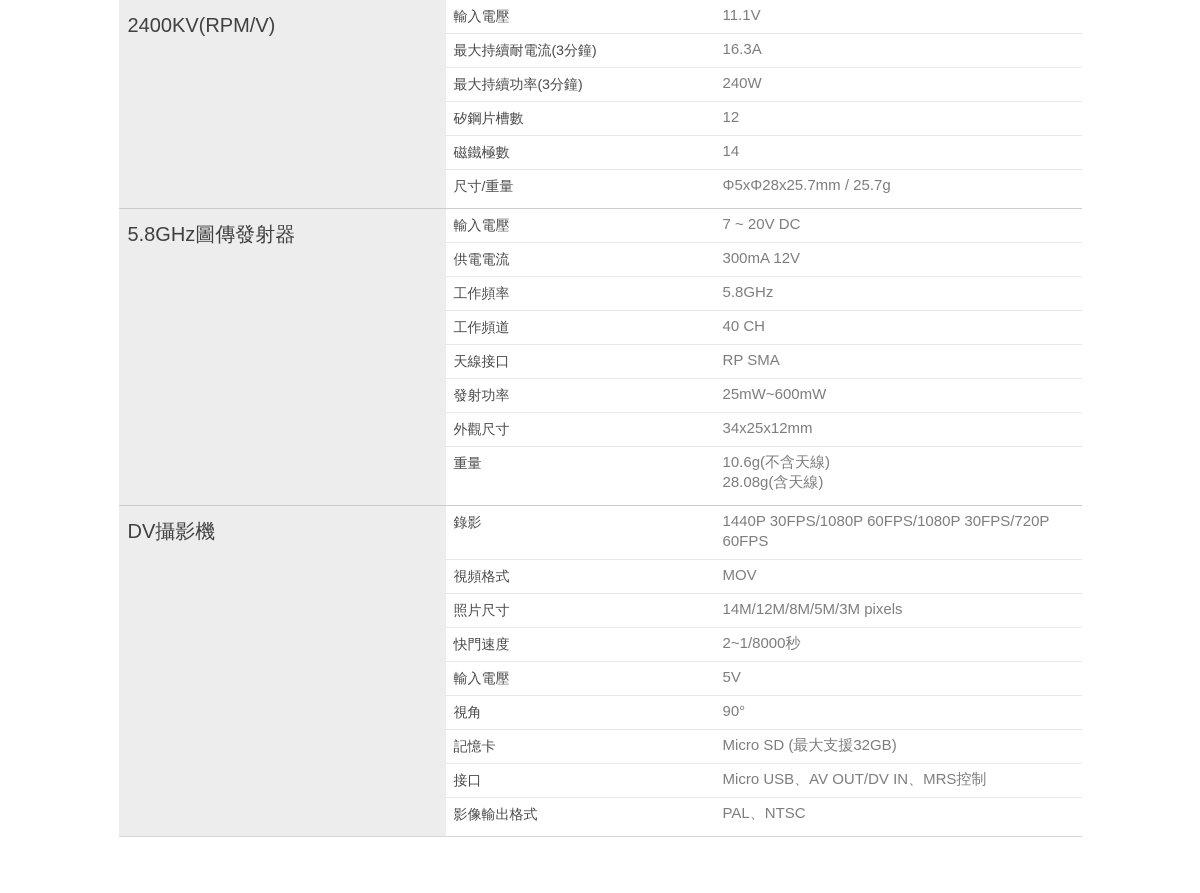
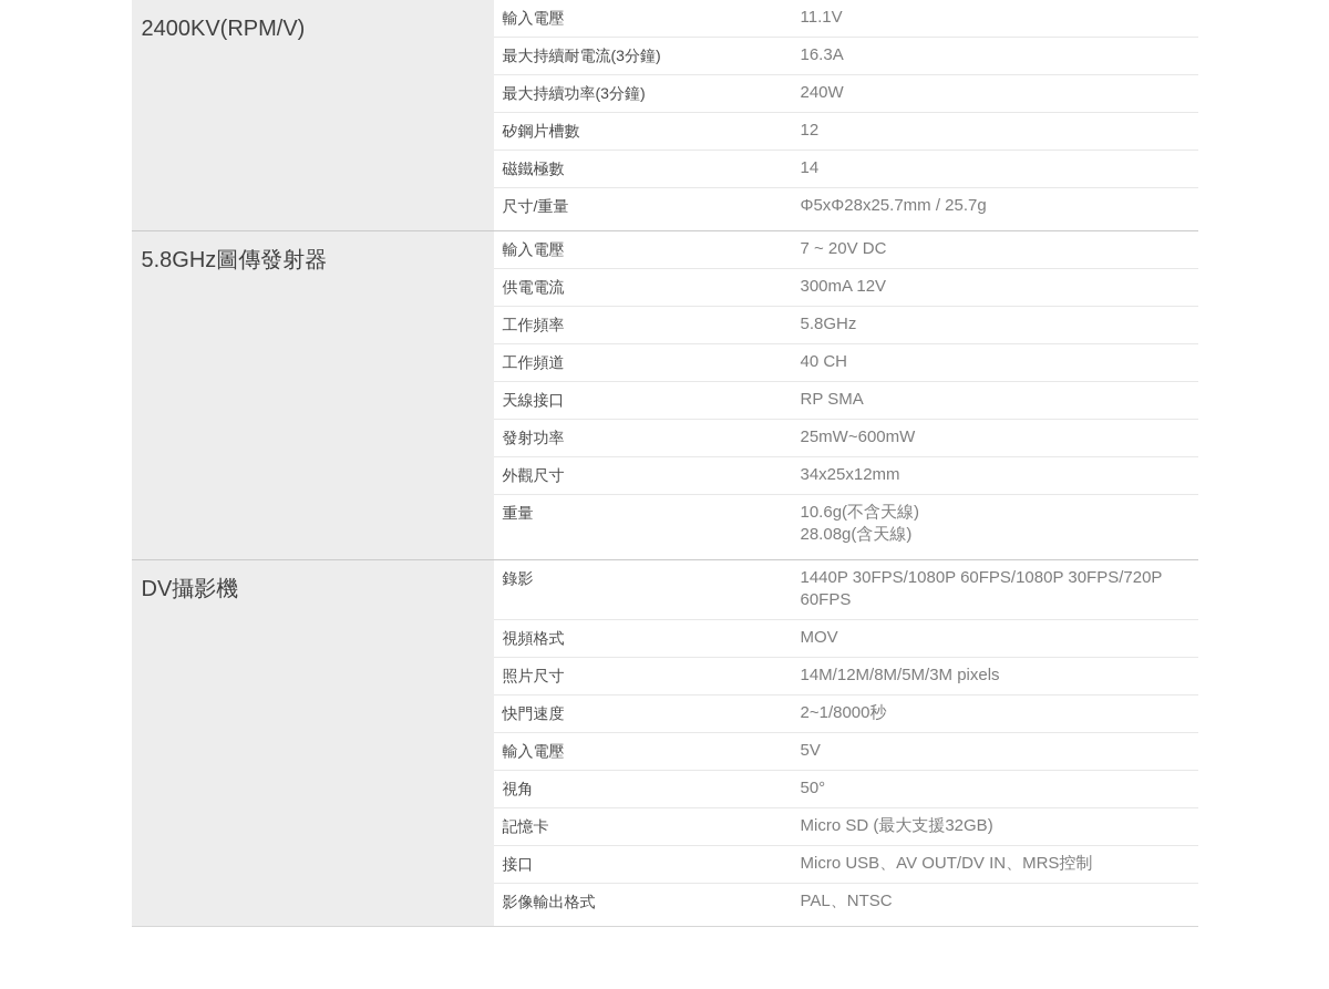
  2400KV(RPM/V)
  輸入電壓
  11.1V
  最大持續耐電流(3分鐘)
  16.3A
  最大持續功率(3分鐘)
  240W
  矽鋼片槽數
  12
  磁鐵極數
  14
  尺寸/重量
  Φ5xΦ28x25.7mm / 25.7g
  5.8GHz圖傳發射器
  輸入電壓
  7 ~ 20V DC
  供電電流
  300mA 12V
  工作頻率
  5.8GHz
  工作頻道
  40 CH
  天線接口
  RP SMA
  發射功率
  25mW~600mW
  外觀尺寸
  34x25x12mm
  重量
  10.6g(不含天線)
  28.08g(含天線)
  DV攝影機
  錄影
  1440P 30FPS/1080P 60FPS/1080P 30FPS/720P 60FPS
  視頻格式
  MOV
  照片尺寸
  14M/12M/8M/5M/3M pixels
  快門速度
  2~1/8000秒
  輸入電壓
  5V
  視角
- 90°
+ 50°
  記憶卡
  Micro SD (最大支援32GB)
  接口
  Micro USB、AV OUT/DV IN、MRS控制
  影像輸出格式
  PAL、NTSC
